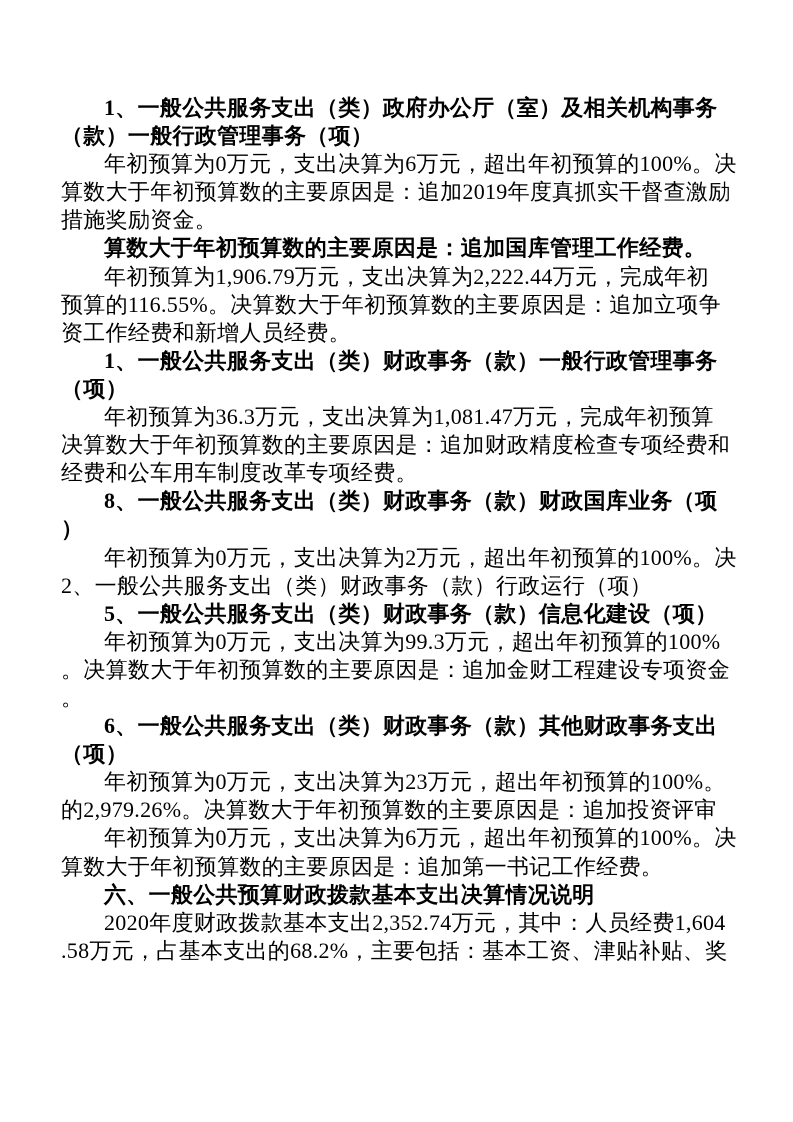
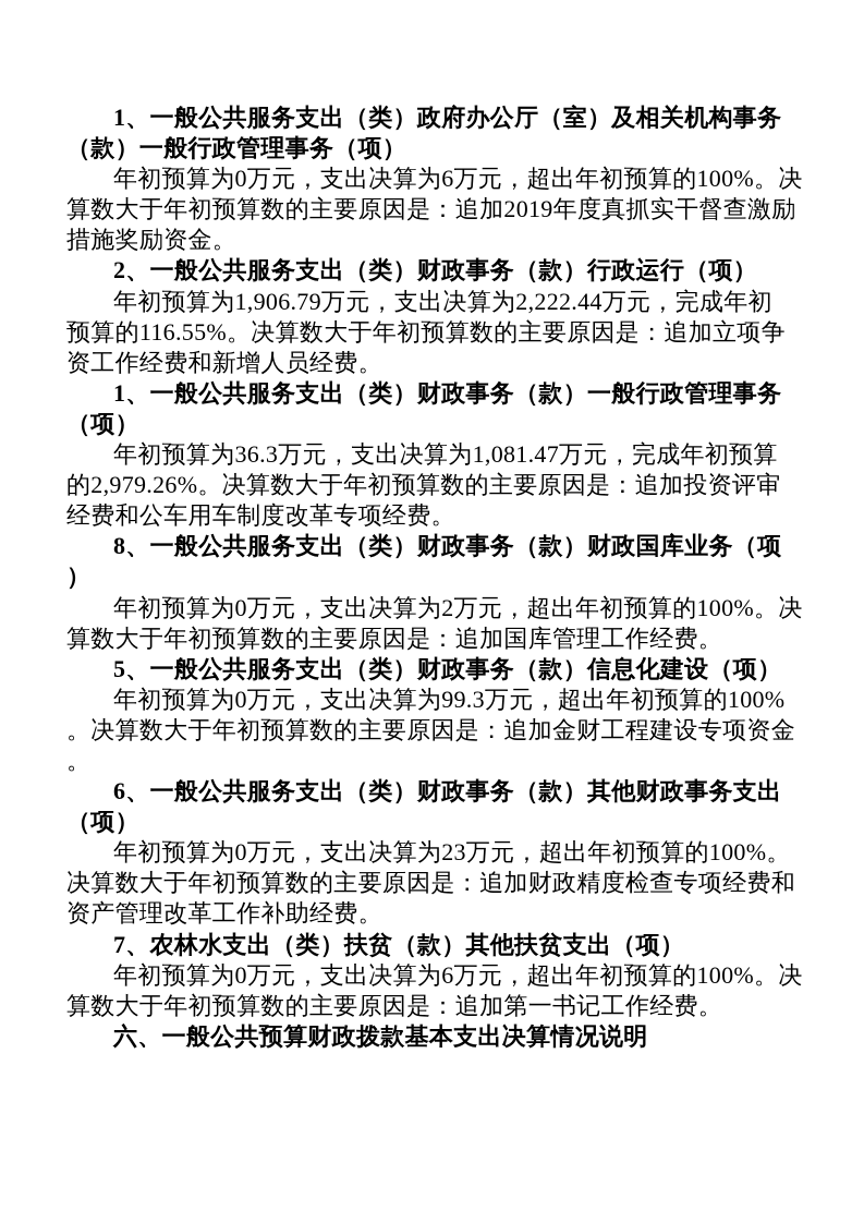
  1、一般公共服务支出（类）政府办公厅（室）及相关机构事务
  （款）一般行政管理事务（项）
  年初预算为0万元，支出决算为6万元，超出年初预算的100%。决
  算数大于年初预算数的主要原因是：追加2019年度真抓实干督查激励
  措施奖励资金。
- 算数大于年初预算数的主要原因是：追加国库管理工作经费。
+ 2、一般公共服务支出（类）财政事务（款）行政运行（项）
  年初预算为1,906.79万元，支出决算为2,222.44万元，完成年初
  预算的116.55%。决算数大于年初预算数的主要原因是：追加立项争
  资工作经费和新增人员经费。
  1、一般公共服务支出（类）财政事务（款）一般行政管理事务
  （项）
  年初预算为36.3万元，支出决算为1,081.47万元，完成年初预算
- 决算数大于年初预算数的主要原因是：追加财政精度检查专项经费和
+ 的2,979.26%。决算数大于年初预算数的主要原因是：追加投资评审
  经费和公车用车制度改革专项经费。
  8、一般公共服务支出（类）财政事务（款）财政国库业务（项
  ）
  年初预算为0万元，支出决算为2万元，超出年初预算的100%。决
- 2、一般公共服务支出（类）财政事务（款）行政运行（项）
+ 算数大于年初预算数的主要原因是：追加国库管理工作经费。
  5、一般公共服务支出（类）财政事务（款）信息化建设（项）
  年初预算为0万元，支出决算为99.3万元，超出年初预算的100%
  。决算数大于年初预算数的主要原因是：追加金财工程建设专项资金
  。
  6、一般公共服务支出（类）财政事务（款）其他财政事务支出
  （项）
  年初预算为0万元，支出决算为23万元，超出年初预算的100%。
- 的2,979.26%。决算数大于年初预算数的主要原因是：追加投资评审
+ 决算数大于年初预算数的主要原因是：追加财政精度检查专项经费和
+ 资产管理改革工作补助经费。
+ 7、农林水支出（类）扶贫（款）其他扶贫支出（项）
  年初预算为0万元，支出决算为6万元，超出年初预算的100%。决
  算数大于年初预算数的主要原因是：追加第一书记工作经费。
  六、一般公共预算财政拨款基本支出决算情况说明
- 2020年度财政拨款基本支出2,352.74万元，其中：人员经费1,604
- .58万元，占基本支出的68.2%，主要包括：基本工资、津贴补贴、奖
